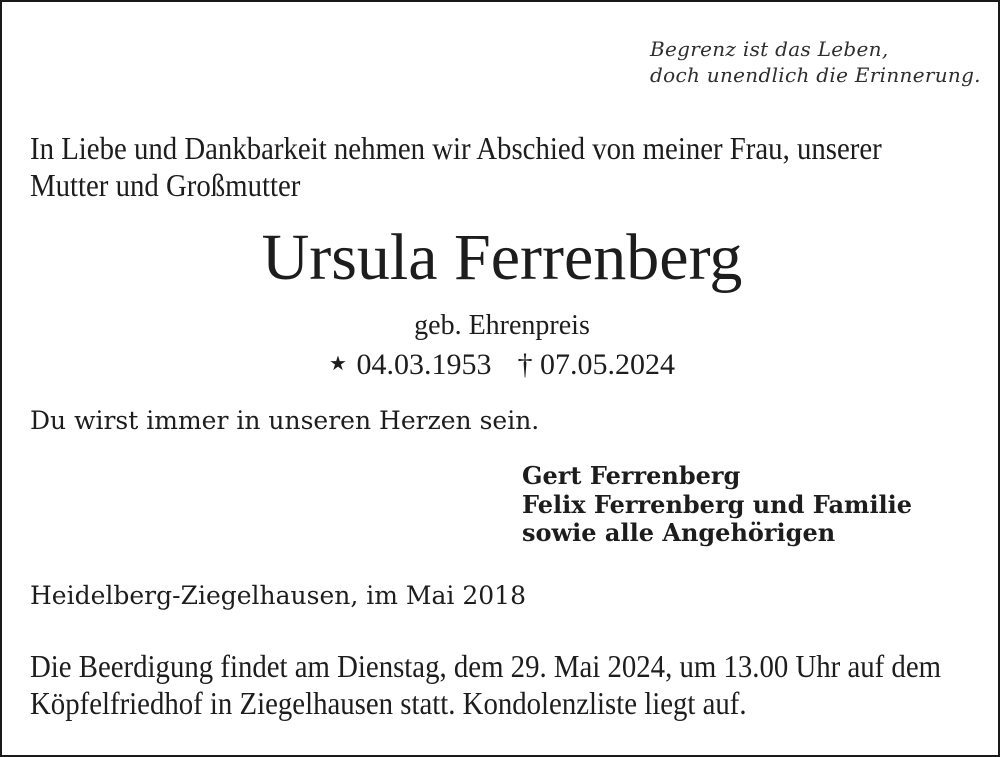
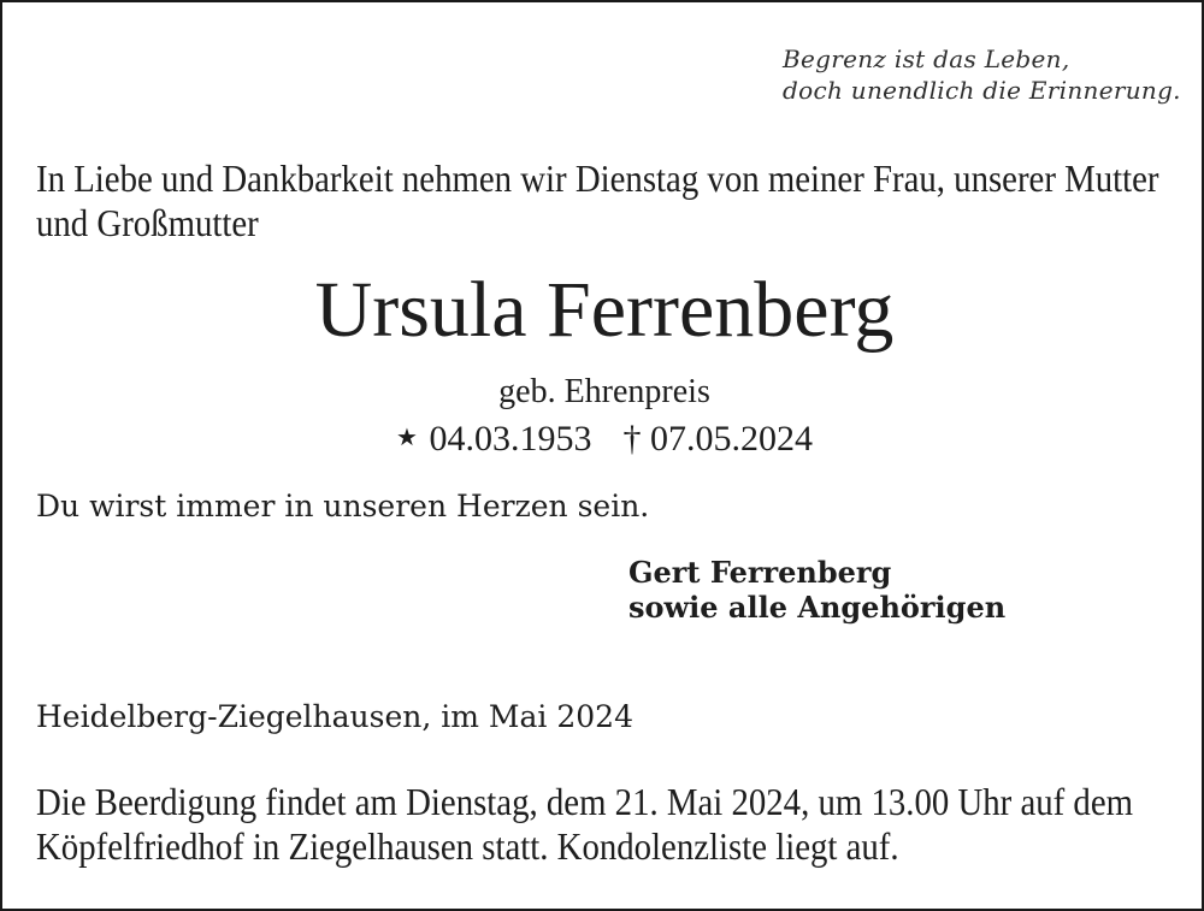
  Begrenz ist das Leben,
  doch unendlich die Erinnerung.
- In Liebe und Dankbarkeit nehmen wir Abschied von meiner Frau, unserer Mutter und Großmutter
+ In Liebe und Dankbarkeit nehmen wir Dienstag von meiner Frau, unserer Mutter und Großmutter
  Ursula Ferrenberg
  geb. Ehrenpreis
  ★ 04.03.1953 † 07.05.2024
  Du wirst immer in unseren Herzen sein.
  Gert Ferrenberg
- Felix Ferrenberg und Familie
  sowie alle Angehörigen
- Heidelberg-Ziegelhausen, im Mai 2018
+ Heidelberg-Ziegelhausen, im Mai 2024
- Die Beerdigung findet am Dienstag, dem 29. Mai 2024, um 13.00 Uhr auf dem Köpfelfriedhof in Ziegelhausen statt. Kondolenzliste liegt auf.
+ Die Beerdigung findet am Dienstag, dem 21. Mai 2024, um 13.00 Uhr auf dem Köpfelfriedhof in Ziegelhausen statt. Kondolenzliste liegt auf.
